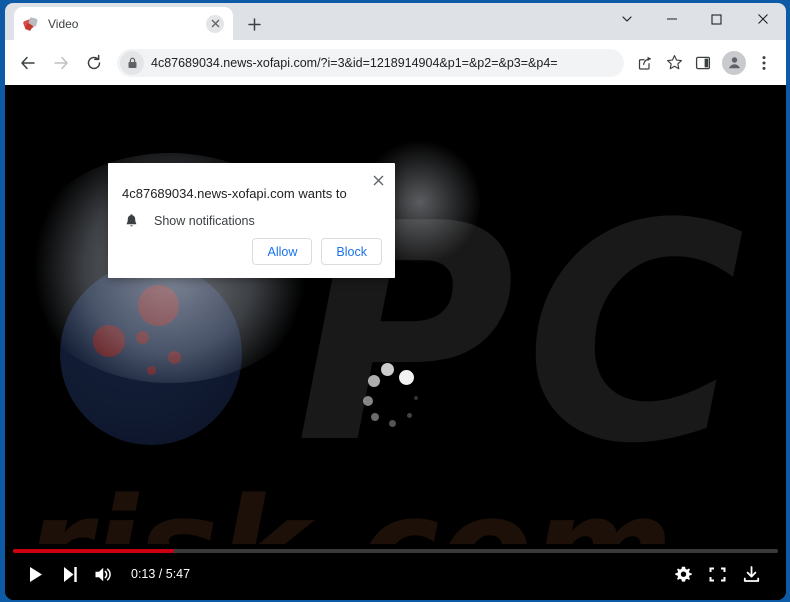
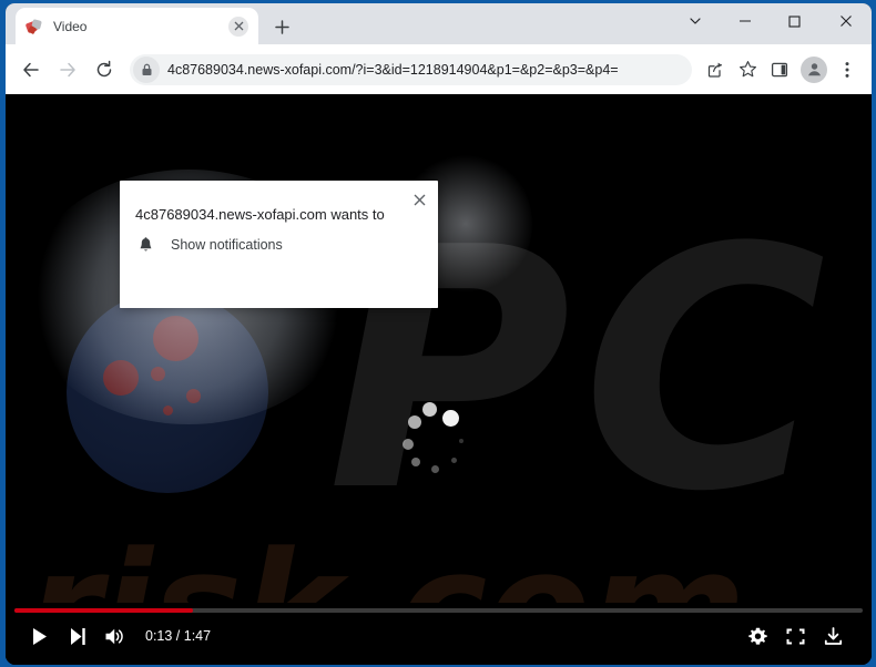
  Video
  4c87689034.news-xofapi.com/?i=3&id=1218914904&p1=&p2=&p3=&p4=
  PC
- 0:13 / 5:47
+ 0:13 / 1:47
  4c87689034.news-xofapi.com wants to
  Show notifications
- Allow
- Block
